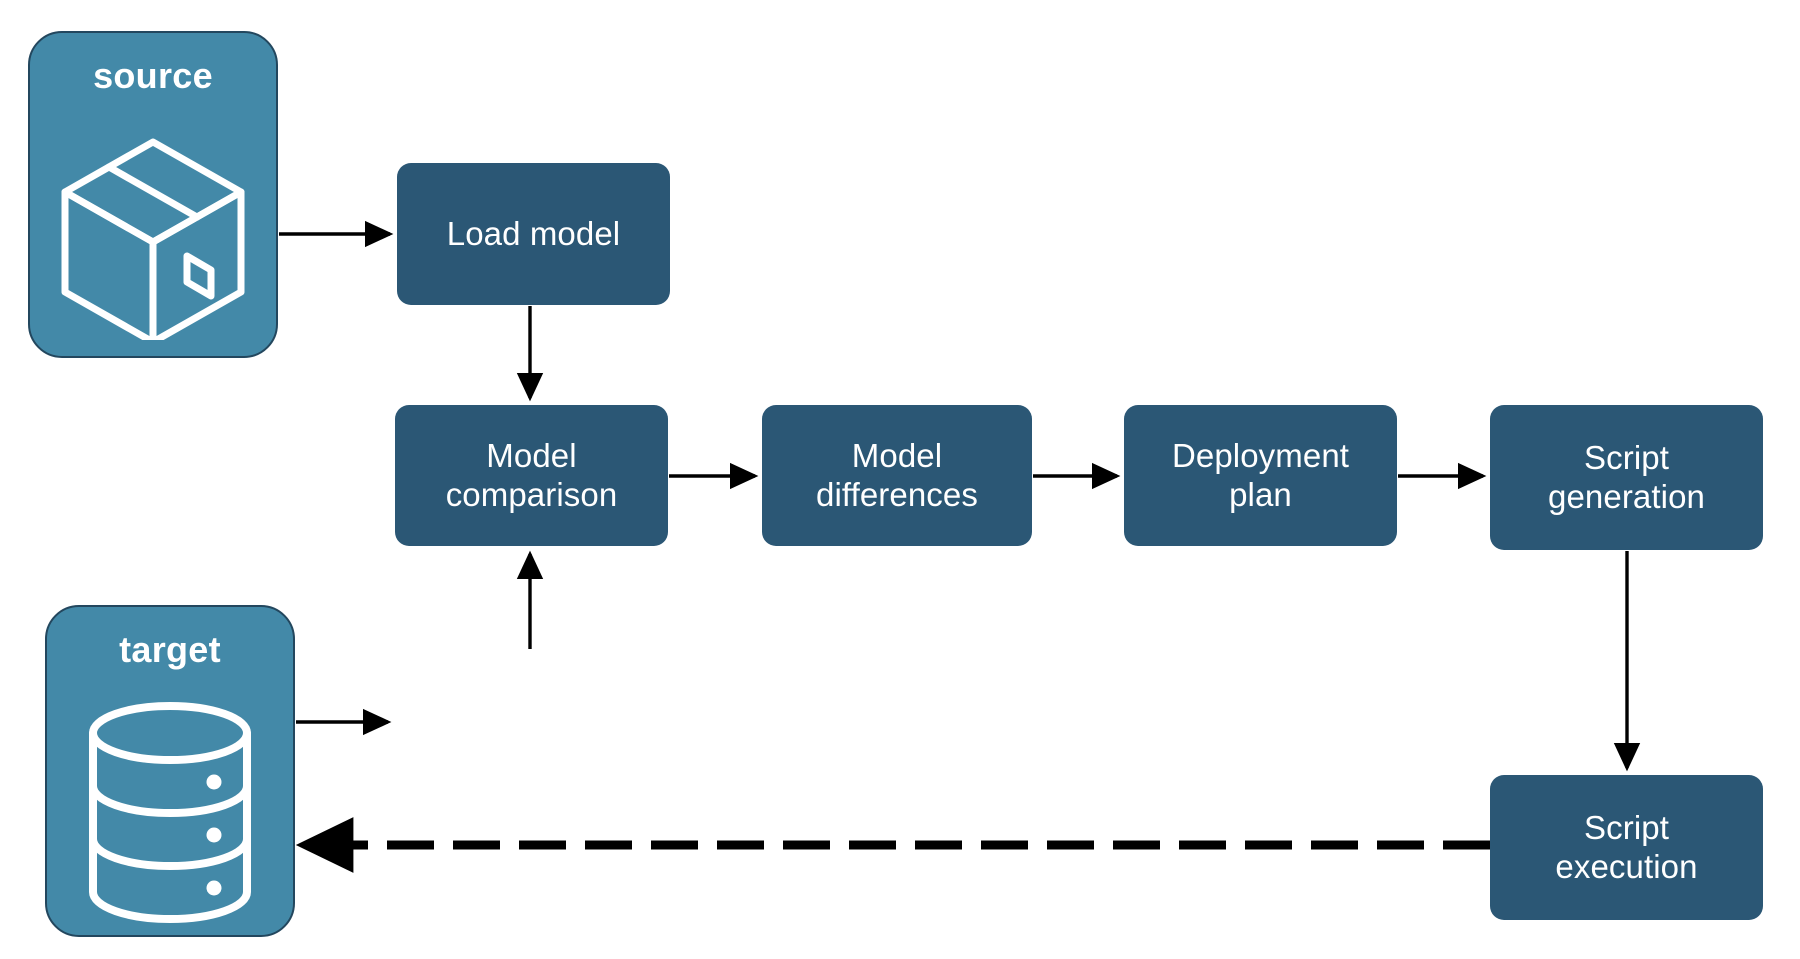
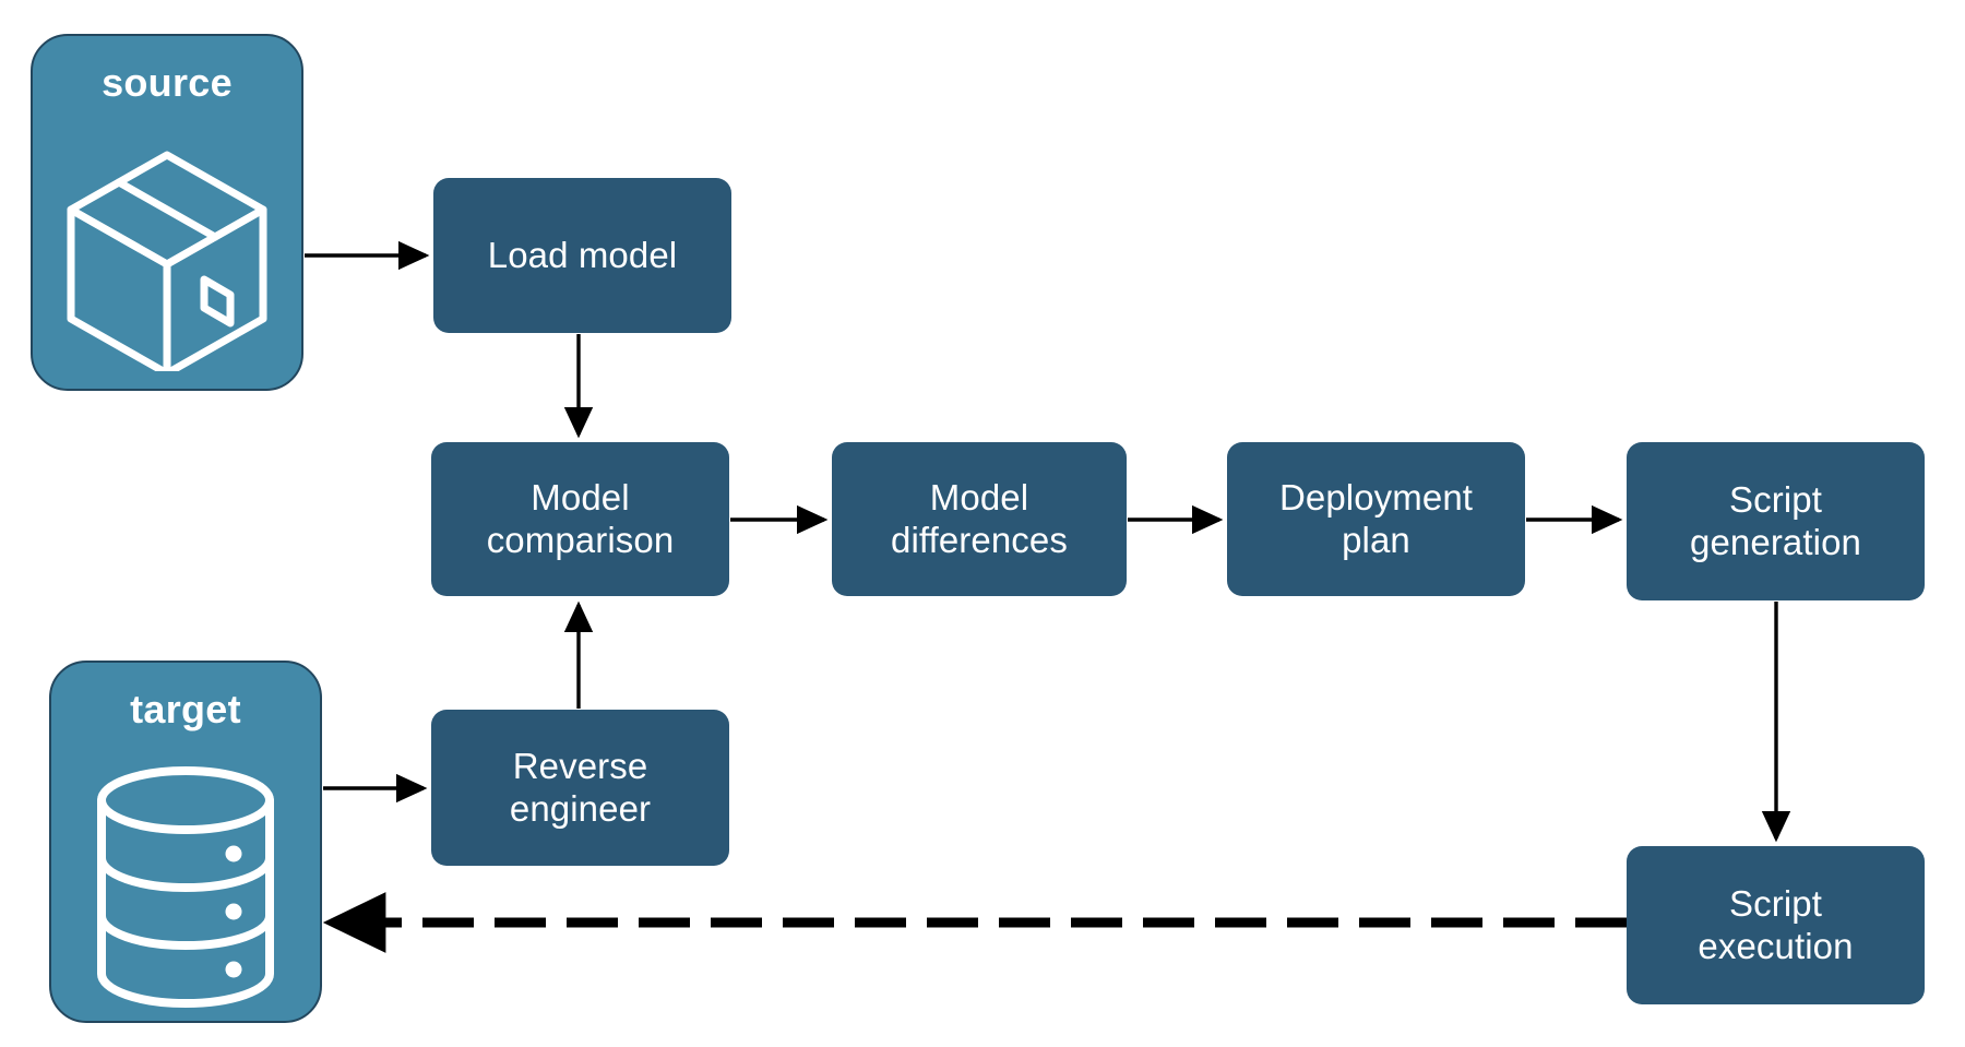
  source
  target
  Load model
  Model
  comparison
  Model
  differences
  Deployment
  plan
  Script
  generation
+ Reverse
+ engineer
  Script
  execution
